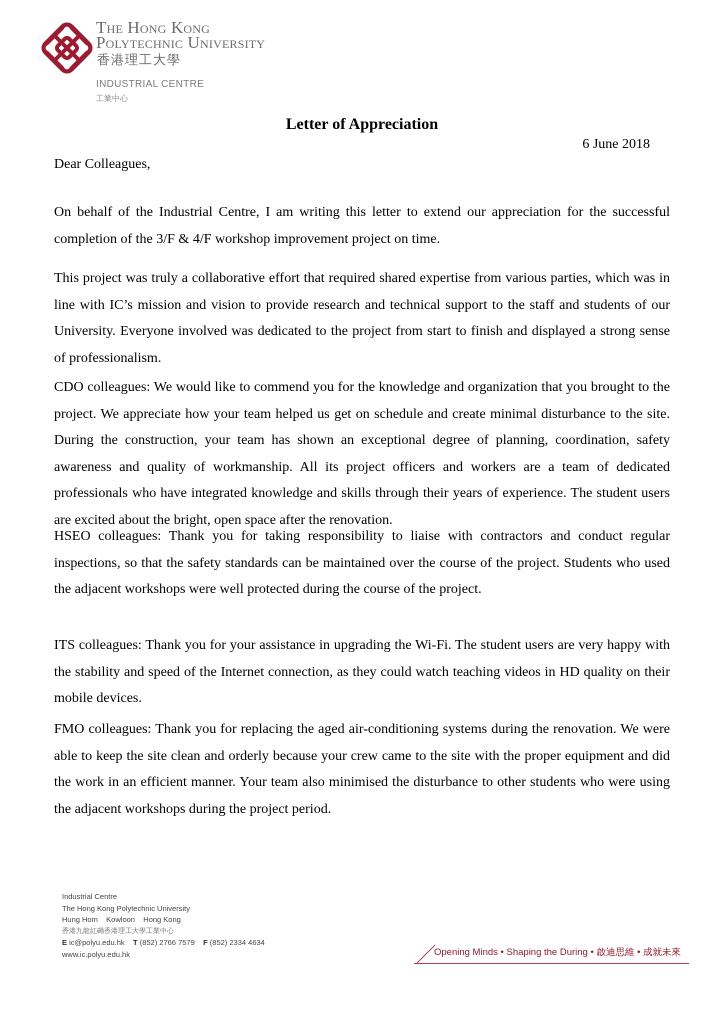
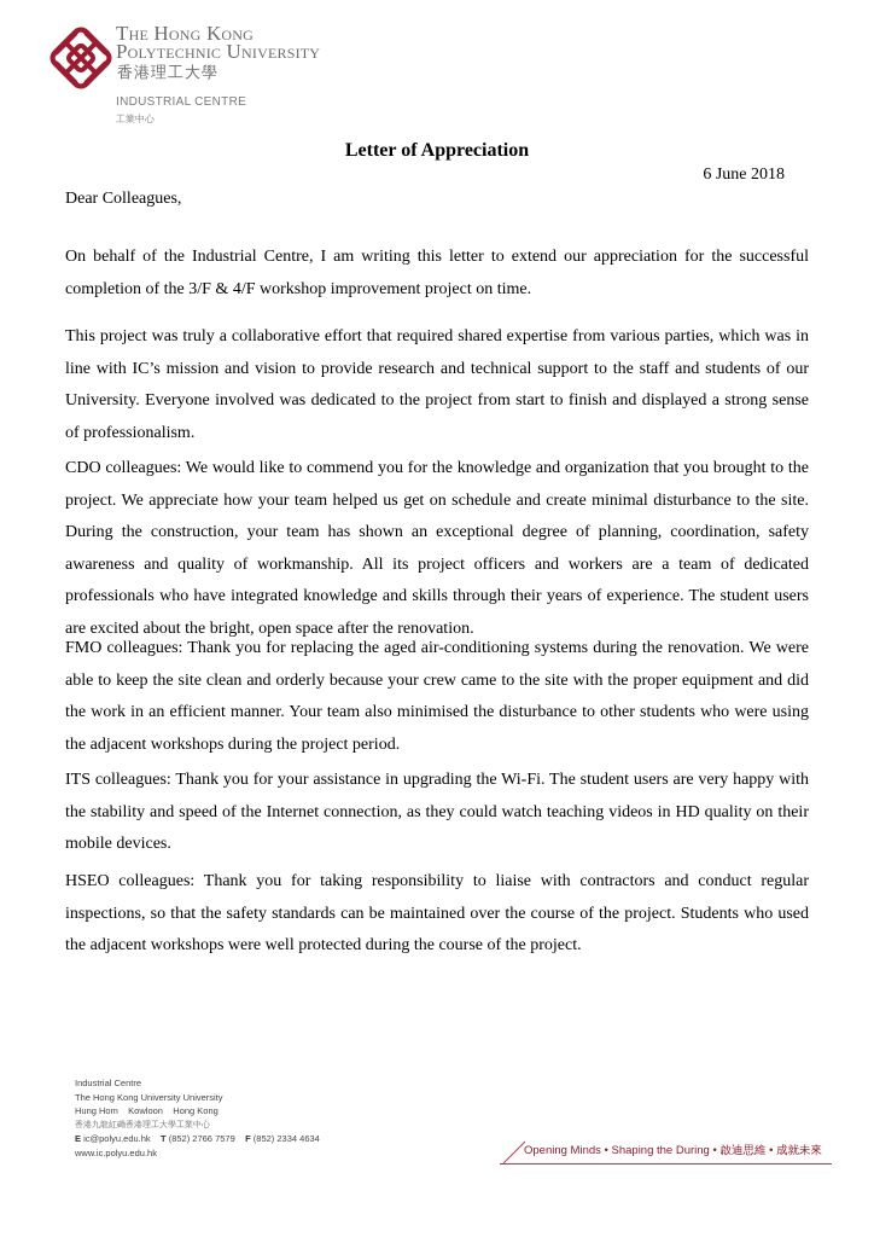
  The Hong Kong
  Polytechnic University
  香港理工大學
  INDUSTRIAL CENTRE
  工業中心
  Letter of Appreciation
  6 June 2018
  Dear Colleagues,
  On behalf of the Industrial Centre, I am writing this letter to extend our appreciation for the successful completion of the 3/F & 4/F workshop improvement project on time.
  This project was truly a collaborative effort that required shared expertise from various parties, which was in line with IC’s mission and vision to provide research and technical support to the staff and students of our University. Everyone involved was dedicated to the project from start to finish and displayed a strong sense of professionalism.
  CDO colleagues: We would like to commend you for the knowledge and organization that you brought to the project. We appreciate how your team helped us get on schedule and create minimal disturbance to the site. During the construction, your team has shown an exceptional degree of planning, coordination, safety awareness and quality of workmanship. All its project officers and workers are a team of dedicated professionals who have integrated knowledge and skills through their years of experience. The student users are excited about the bright, open space after the renovation.
- HSEO colleagues: Thank you for taking responsibility to liaise with contractors and conduct regular inspections, so that the safety standards can be maintained over the course of the project. Students who used the adjacent workshops were well protected during the course of the project.
+ FMO colleagues: Thank you for replacing the aged air-conditioning systems during the renovation. We were able to keep the site clean and orderly because your crew came to the site with the proper equipment and did the work in an efficient manner. Your team also minimised the disturbance to other students who were using the adjacent workshops during the project period.
  ITS colleagues: Thank you for your assistance in upgrading the Wi-Fi. The student users are very happy with the stability and speed of the Internet connection, as they could watch teaching videos in HD quality on their mobile devices.
- FMO colleagues: Thank you for replacing the aged air-conditioning systems during the renovation. We were able to keep the site clean and orderly because your crew came to the site with the proper equipment and did the work in an efficient manner. Your team also minimised the disturbance to other students who were using the adjacent workshops during the project period.
+ HSEO colleagues: Thank you for taking responsibility to liaise with contractors and conduct regular inspections, so that the safety standards can be maintained over the course of the project. Students who used the adjacent workshops were well protected during the course of the project.
  Industrial Centre
- The Hong Kong Polytechnic University
+ The Hong Kong University University
  Hung Hom Kowloon Hong Kong
  香港九龍紅磡香港理工大學工業中心
  E ic@polyu.edu.hk T (852) 2766 7579 F (852) 2334 4634
  www.ic.polyu.edu.hk
  Opening Minds • Shaping the During • 啟迪思維 • 成就未來
